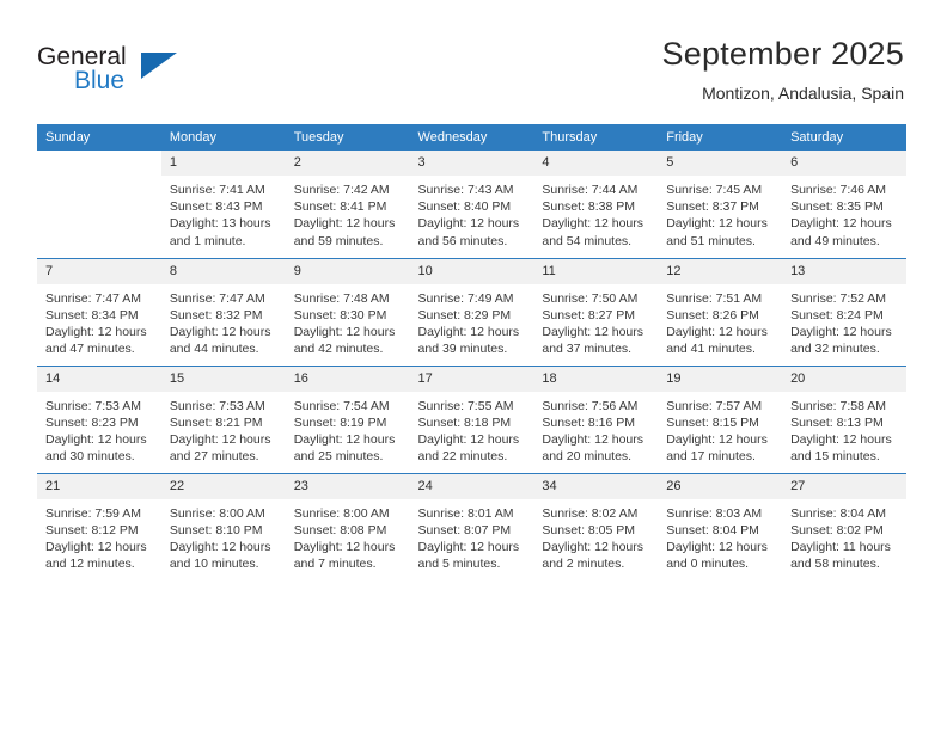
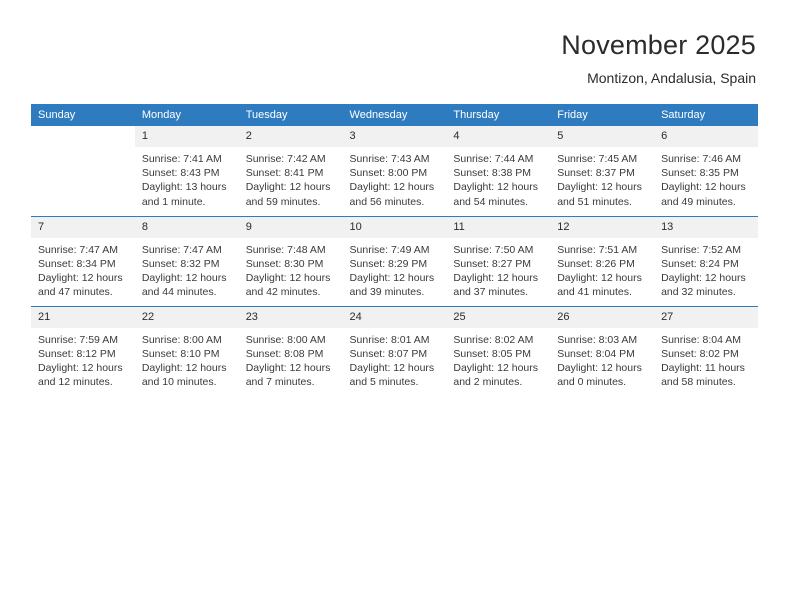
- General
- Blue
- September 2025
+ November 2025
  Montizon, Andalusia, Spain
  Sunday	Monday	Tuesday	Wednesday	Thursday	Friday	Saturday
- 	1Sunrise: 7:41 AMSunset: 8:43 PMDaylight: 13 hoursand 1 minute.	2Sunrise: 7:42 AMSunset: 8:41 PMDaylight: 12 hoursand 59 minutes.	3Sunrise: 7:43 AMSunset: 8:40 PMDaylight: 12 hoursand 56 minutes.	4Sunrise: 7:44 AMSunset: 8:38 PMDaylight: 12 hoursand 54 minutes.	5Sunrise: 7:45 AMSunset: 8:37 PMDaylight: 12 hoursand 51 minutes.	6Sunrise: 7:46 AMSunset: 8:35 PMDaylight: 12 hoursand 49 minutes.
+ 	1Sunrise: 7:41 AMSunset: 8:43 PMDaylight: 13 hoursand 1 minute.	2Sunrise: 7:42 AMSunset: 8:41 PMDaylight: 12 hoursand 59 minutes.	3Sunrise: 7:43 AMSunset: 8:00 PMDaylight: 12 hoursand 56 minutes.	4Sunrise: 7:44 AMSunset: 8:38 PMDaylight: 12 hoursand 54 minutes.	5Sunrise: 7:45 AMSunset: 8:37 PMDaylight: 12 hoursand 51 minutes.	6Sunrise: 7:46 AMSunset: 8:35 PMDaylight: 12 hoursand 49 minutes.
  7Sunrise: 7:47 AMSunset: 8:34 PMDaylight: 12 hoursand 47 minutes.	8Sunrise: 7:47 AMSunset: 8:32 PMDaylight: 12 hoursand 44 minutes.	9Sunrise: 7:48 AMSunset: 8:30 PMDaylight: 12 hoursand 42 minutes.	10Sunrise: 7:49 AMSunset: 8:29 PMDaylight: 12 hoursand 39 minutes.	11Sunrise: 7:50 AMSunset: 8:27 PMDaylight: 12 hoursand 37 minutes.	12Sunrise: 7:51 AMSunset: 8:26 PMDaylight: 12 hoursand 41 minutes.	13Sunrise: 7:52 AMSunset: 8:24 PMDaylight: 12 hoursand 32 minutes.
- 14Sunrise: 7:53 AMSunset: 8:23 PMDaylight: 12 hoursand 30 minutes.	15Sunrise: 7:53 AMSunset: 8:21 PMDaylight: 12 hoursand 27 minutes.	16Sunrise: 7:54 AMSunset: 8:19 PMDaylight: 12 hoursand 25 minutes.	17Sunrise: 7:55 AMSunset: 8:18 PMDaylight: 12 hoursand 22 minutes.	18Sunrise: 7:56 AMSunset: 8:16 PMDaylight: 12 hoursand 20 minutes.	19Sunrise: 7:57 AMSunset: 8:15 PMDaylight: 12 hoursand 17 minutes.	20Sunrise: 7:58 AMSunset: 8:13 PMDaylight: 12 hoursand 15 minutes.
- 21Sunrise: 7:59 AMSunset: 8:12 PMDaylight: 12 hoursand 12 minutes.	22Sunrise: 8:00 AMSunset: 8:10 PMDaylight: 12 hoursand 10 minutes.	23Sunrise: 8:00 AMSunset: 8:08 PMDaylight: 12 hoursand 7 minutes.	24Sunrise: 8:01 AMSunset: 8:07 PMDaylight: 12 hoursand 5 minutes.	34Sunrise: 8:02 AMSunset: 8:05 PMDaylight: 12 hoursand 2 minutes.	26Sunrise: 8:03 AMSunset: 8:04 PMDaylight: 12 hoursand 0 minutes.	27Sunrise: 8:04 AMSunset: 8:02 PMDaylight: 11 hoursand 58 minutes.
+ 21Sunrise: 7:59 AMSunset: 8:12 PMDaylight: 12 hoursand 12 minutes.	22Sunrise: 8:00 AMSunset: 8:10 PMDaylight: 12 hoursand 10 minutes.	23Sunrise: 8:00 AMSunset: 8:08 PMDaylight: 12 hoursand 7 minutes.	24Sunrise: 8:01 AMSunset: 8:07 PMDaylight: 12 hoursand 5 minutes.	25Sunrise: 8:02 AMSunset: 8:05 PMDaylight: 12 hoursand 2 minutes.	26Sunrise: 8:03 AMSunset: 8:04 PMDaylight: 12 hoursand 0 minutes.	27Sunrise: 8:04 AMSunset: 8:02 PMDaylight: 11 hoursand 58 minutes.
